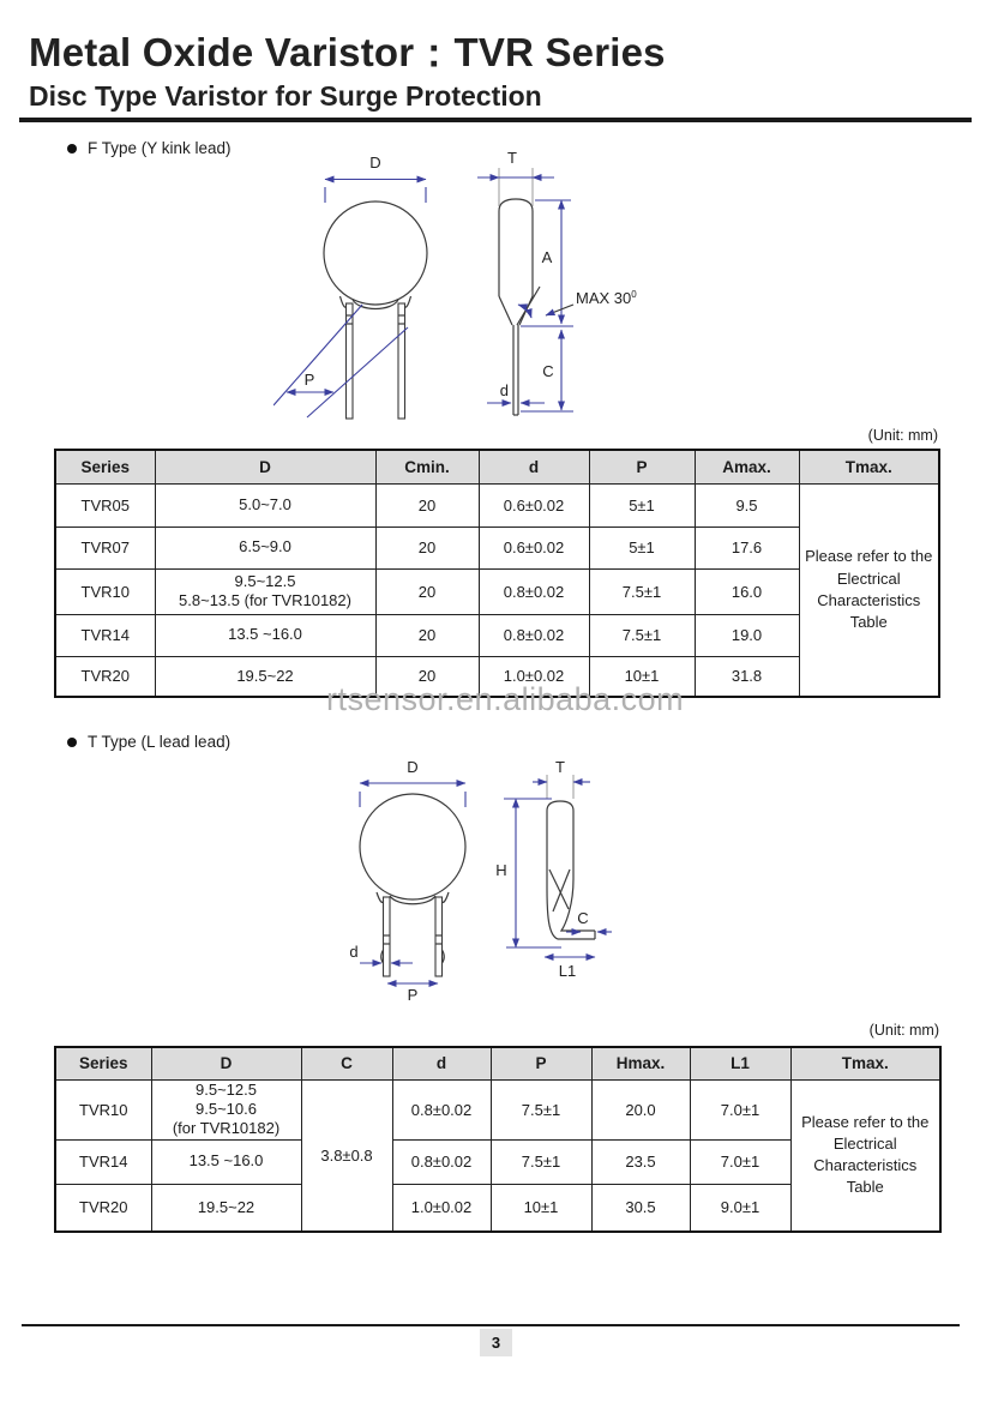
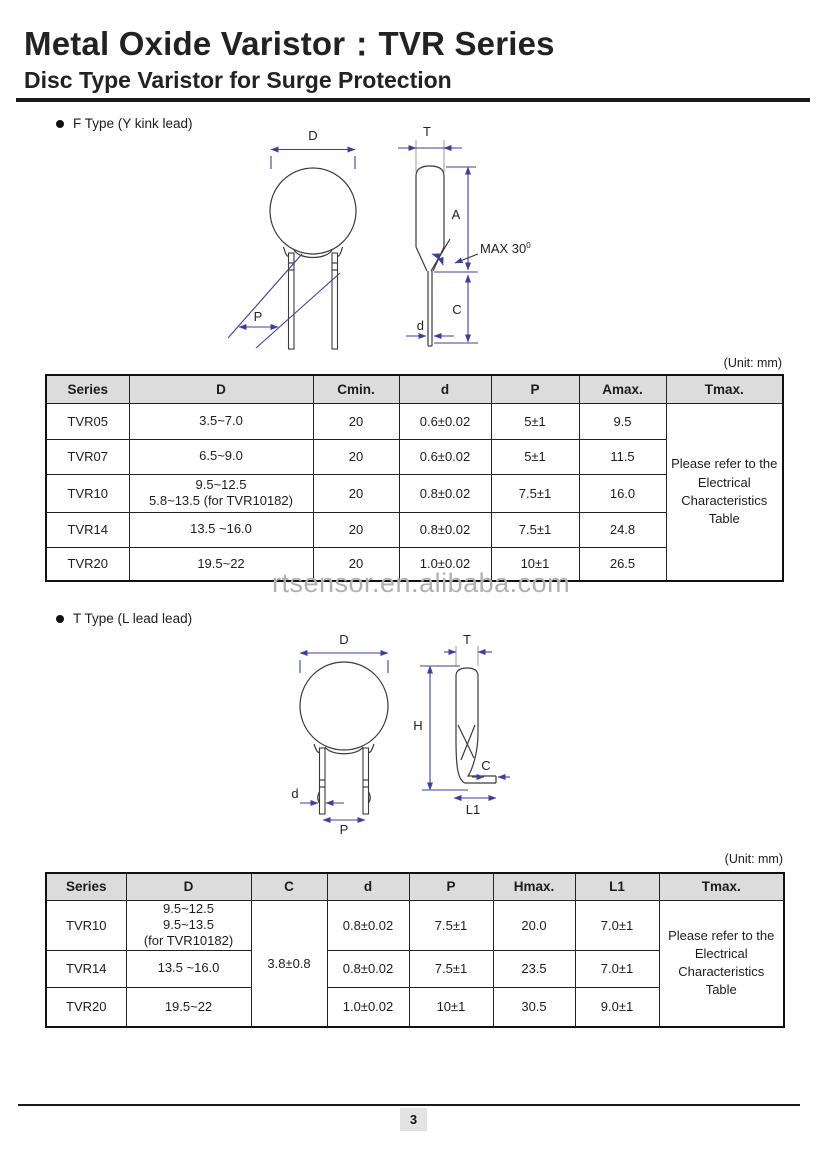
  Metal Oxide Varistor：TVR Series
  Disc Type Varistor for Surge Protection
  F Type (Y kink lead)
  D
  T
  A
  MAX 300
  C
  d
  P
  (Unit: mm)
  Series	D	Cmin.	d	P	Amax.	Tmax.
- TVR05	5.0~7.0	20	0.6±0.02	5±1	9.5	Please refer to the Electrical Characteristics Table
+ TVR05	3.5~7.0	20	0.6±0.02	5±1	9.5	Please refer to the Electrical Characteristics Table
- TVR07	6.5~9.0	20	0.6±0.02	5±1	17.6
+ TVR07	6.5~9.0	20	0.6±0.02	5±1	11.5
  TVR10	9.5~12.5 5.8~13.5 (for TVR10182)	20	0.8±0.02	7.5±1	16.0
- TVR14	13.5 ~16.0	20	0.8±0.02	7.5±1	19.0
+ TVR14	13.5 ~16.0	20	0.8±0.02	7.5±1	24.8
- TVR20	19.5~22	20	1.0±0.02	10±1	31.8
+ TVR20	19.5~22	20	1.0±0.02	10±1	26.5
  rtsensor.en.alibaba.com
  T Type (L lead lead)
  D
  T
  H
  C
  d
  P
  L1
  (Unit: mm)
  Series	D	C	d	P	Hmax.	L1	Tmax.
- TVR10	9.5~12.5 9.5~10.6 (for TVR10182)	3.8±0.8	0.8±0.02	7.5±1	20.0	7.0±1	Please refer to the Electrical Characteristics Table
+ TVR10	9.5~12.5 9.5~13.5 (for TVR10182)	3.8±0.8	0.8±0.02	7.5±1	20.0	7.0±1	Please refer to the Electrical Characteristics Table
  TVR14	13.5 ~16.0	0.8±0.02	7.5±1	23.5	7.0±1
  TVR20	19.5~22	1.0±0.02	10±1	30.5	9.0±1
  3
